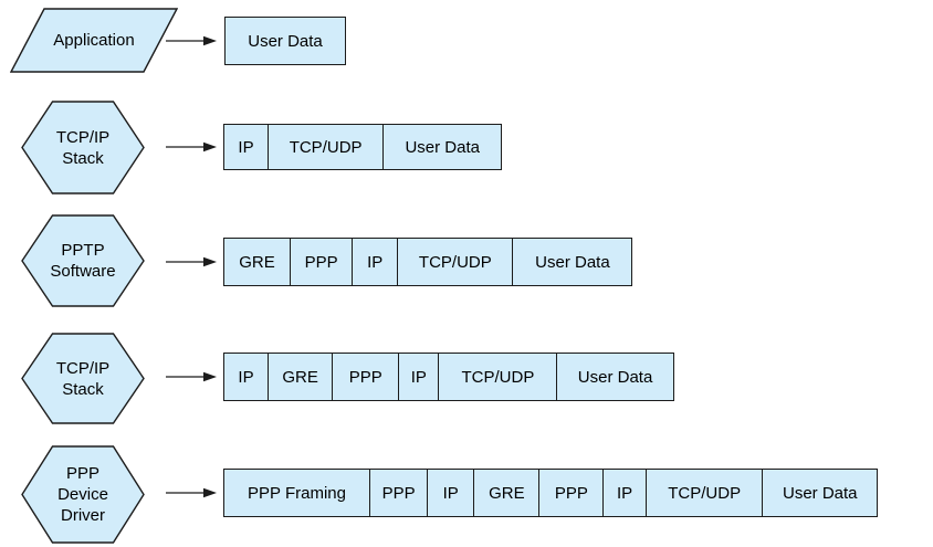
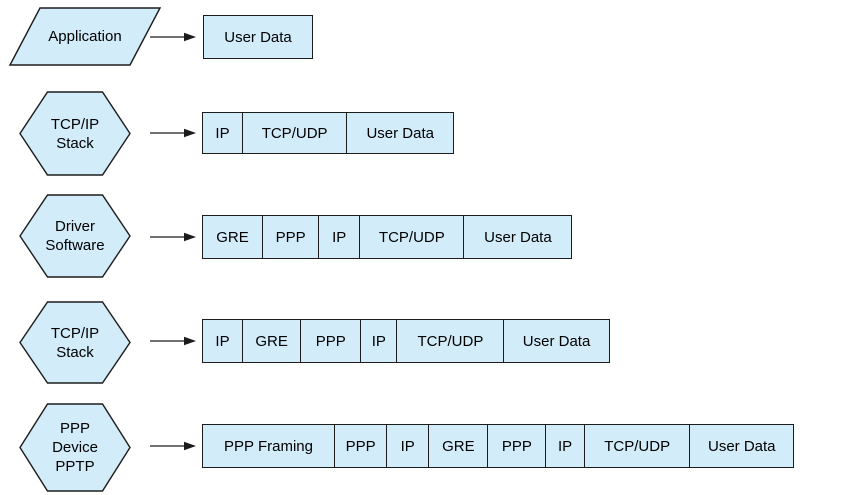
  Application
  User Data
  TCP/IP
  Stack
  IP
  TCP/UDP
  User Data
- PPTP
+ Driver
  Software
  GRE
  PPP
  IP
  TCP/UDP
  User Data
  TCP/IP
  Stack
  IP
  GRE
  PPP
  IP
  TCP/UDP
  User Data
  PPP
  Device
- Driver
+ PPTP
  PPP Framing
  PPP
  IP
  GRE
  PPP
  IP
  TCP/UDP
  User Data
